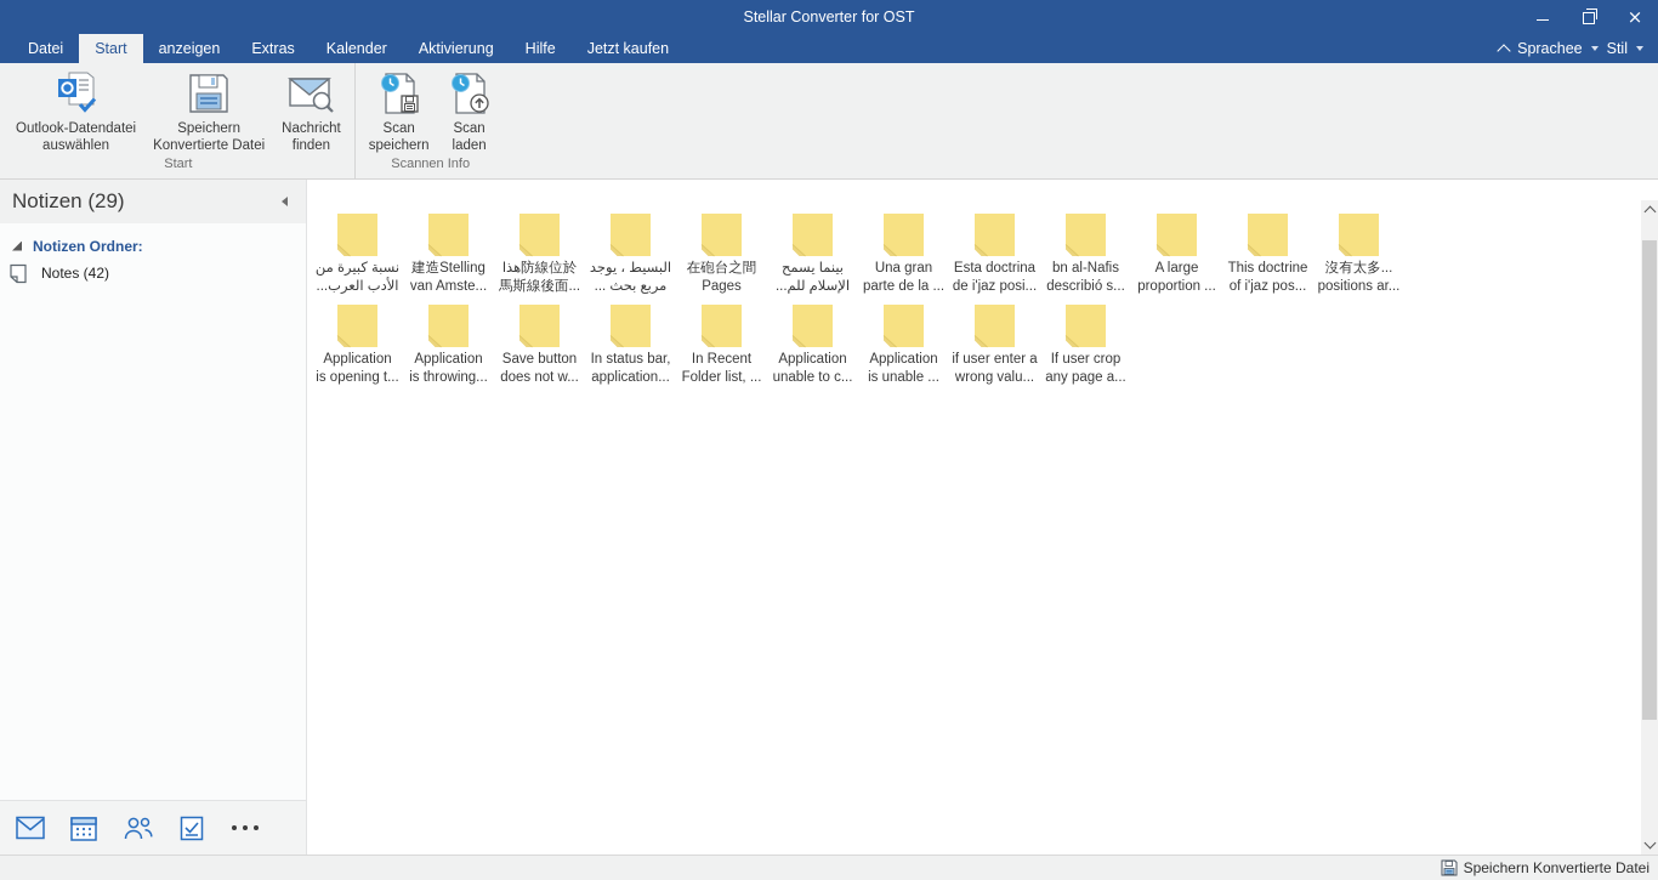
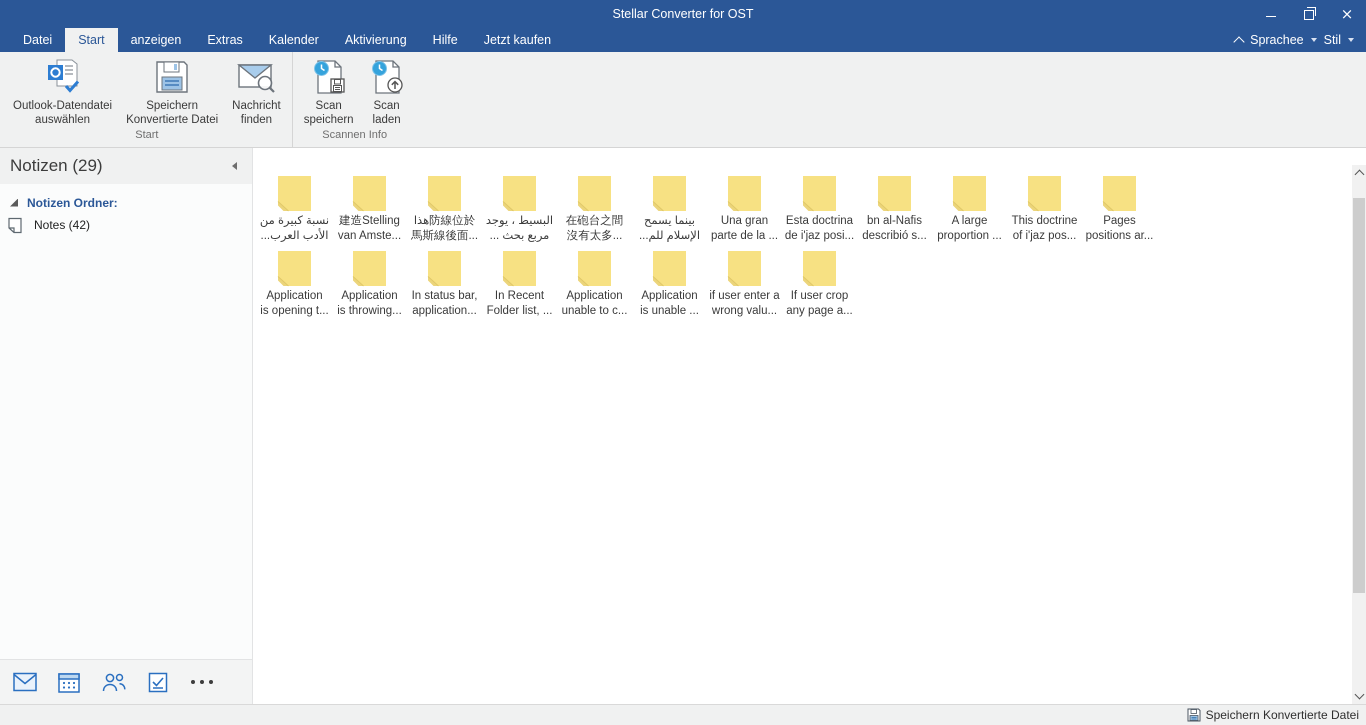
  Stellar Converter for OST
  ×
  Datei
  Start
  anzeigen
  Extras
  Kalender
  Aktivierung
  Hilfe
  Jetzt kaufen
  Sprachee
  Stil
  Outlook-Datendatei
  auswählen
  Speichern
  Konvertierte Datei
  Nachricht
  finden
  Start
  Scan
  speichern
  Scan
  laden
  Scannen Info
  Notizen (29)
  Notizen Ordner:
  Notes (42)
  نسبة كبيرة من
  الأدب العرب...
  建造Stelling
  van Amste...
  هذا防線位於
  馬斯線後面...
  البسيط ، يوجد
  مربع بحث ...
  在砲台之間
- Pages
+ 沒有太多...
  بينما يسمح
  الإسلام للم...
  Una gran
  parte de la ...
  Esta doctrina
  de i'jaz posi...
  bn al-Nafis
  describió s...
  A large
  proportion ...
  This doctrine
  of i'jaz pos...
- 沒有太多...
+ Pages
  positions ar...
  Application
  is opening t...
  Application
  is throwing...
- Save button
- does not w...
  In status bar,
  application...
  In Recent
  Folder list, ...
  Application
  unable to c...
  Application
  is unable ...
  if user enter a
  wrong valu...
  If user crop
  any page a...
  Speichern Konvertierte Datei
